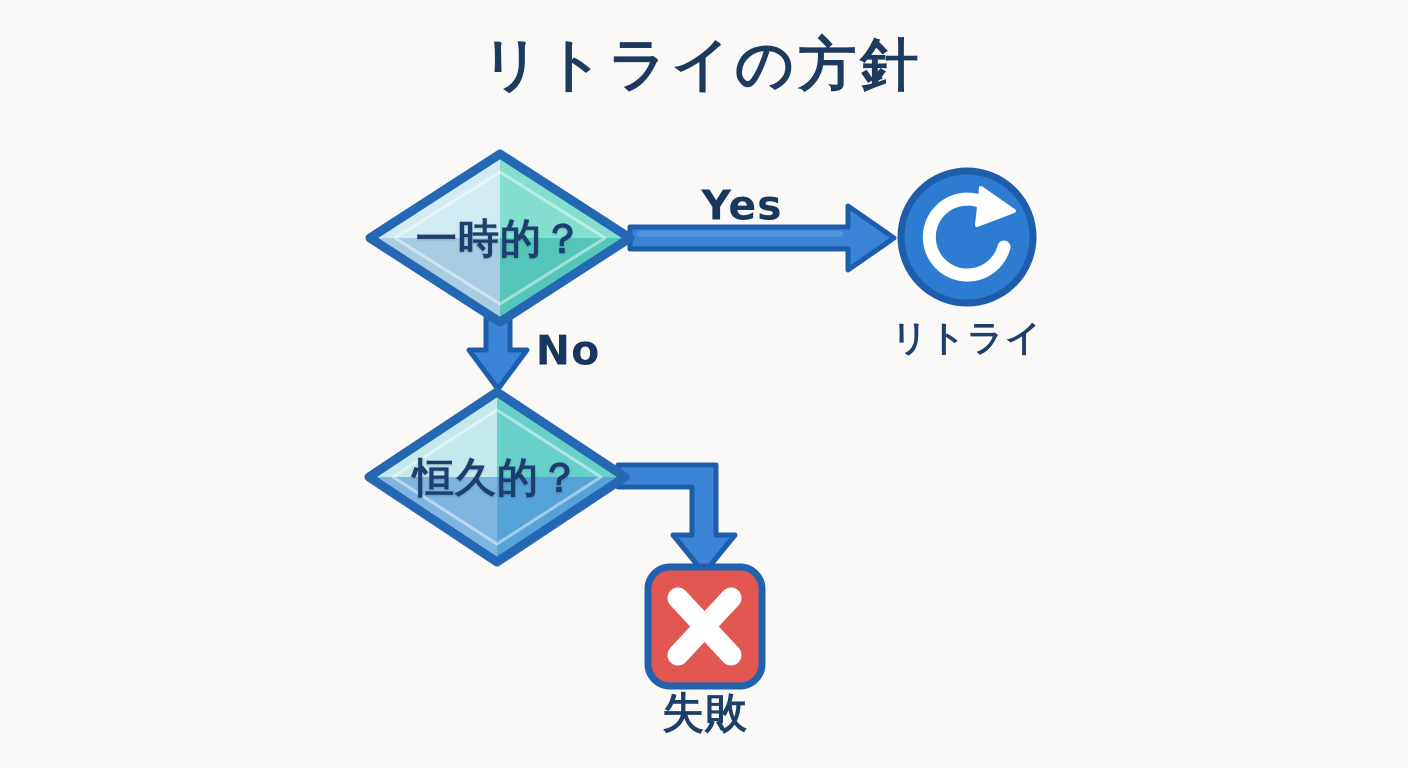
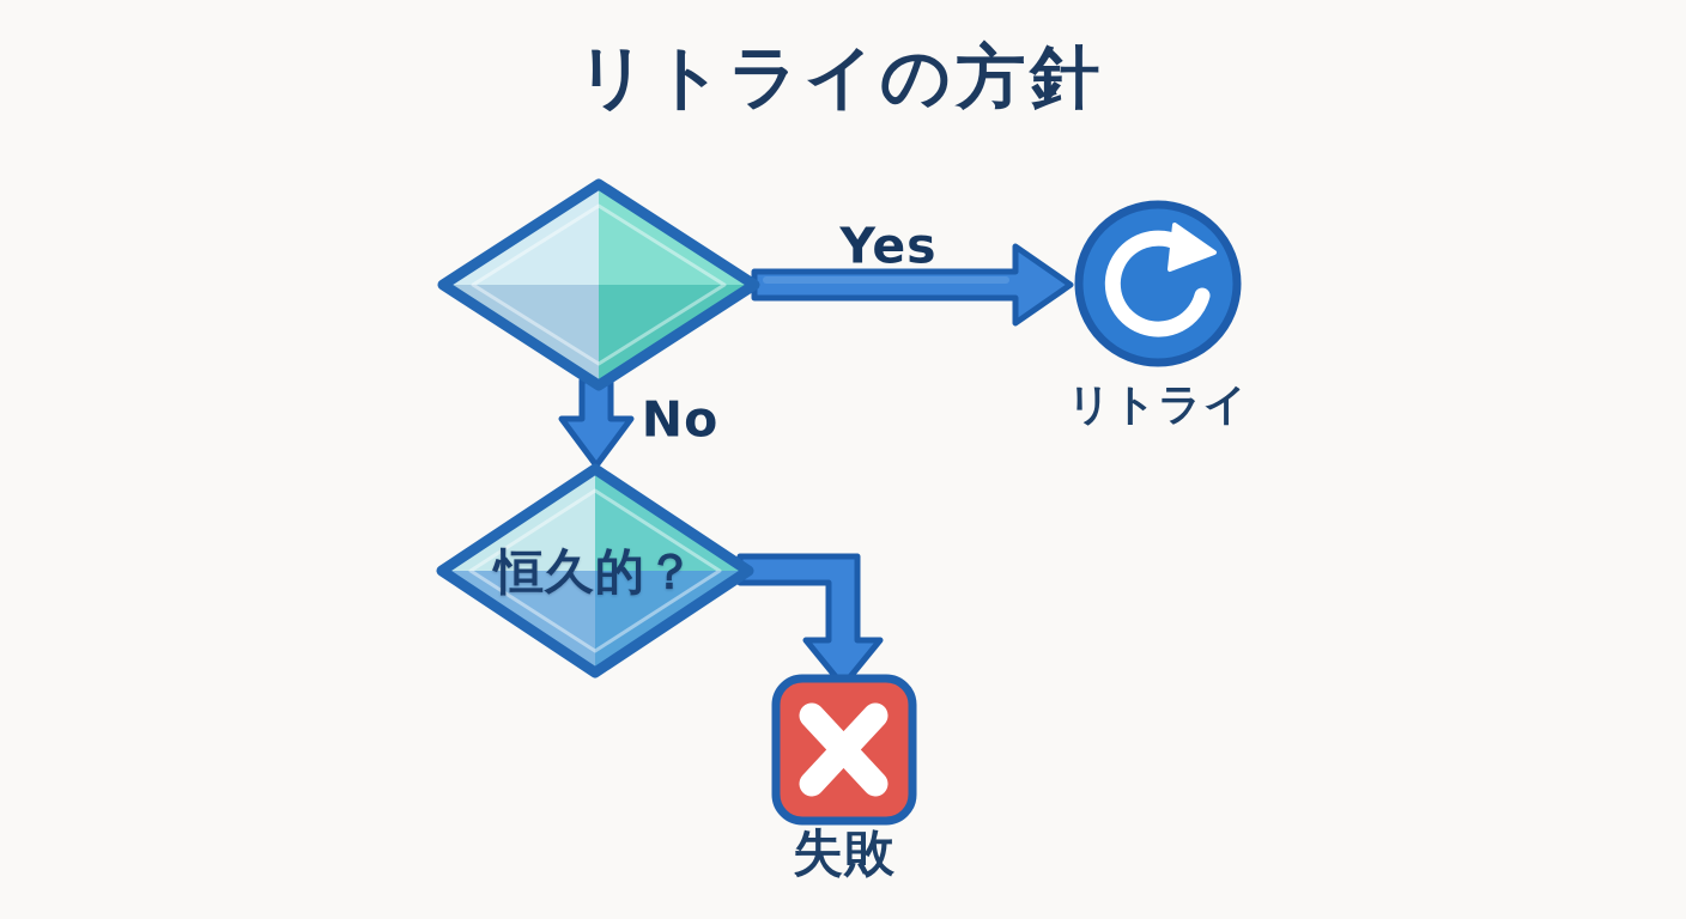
  リトライの方針
- 一時的？
  Yes
  No
  恒久的？
  リトライ
  失敗
